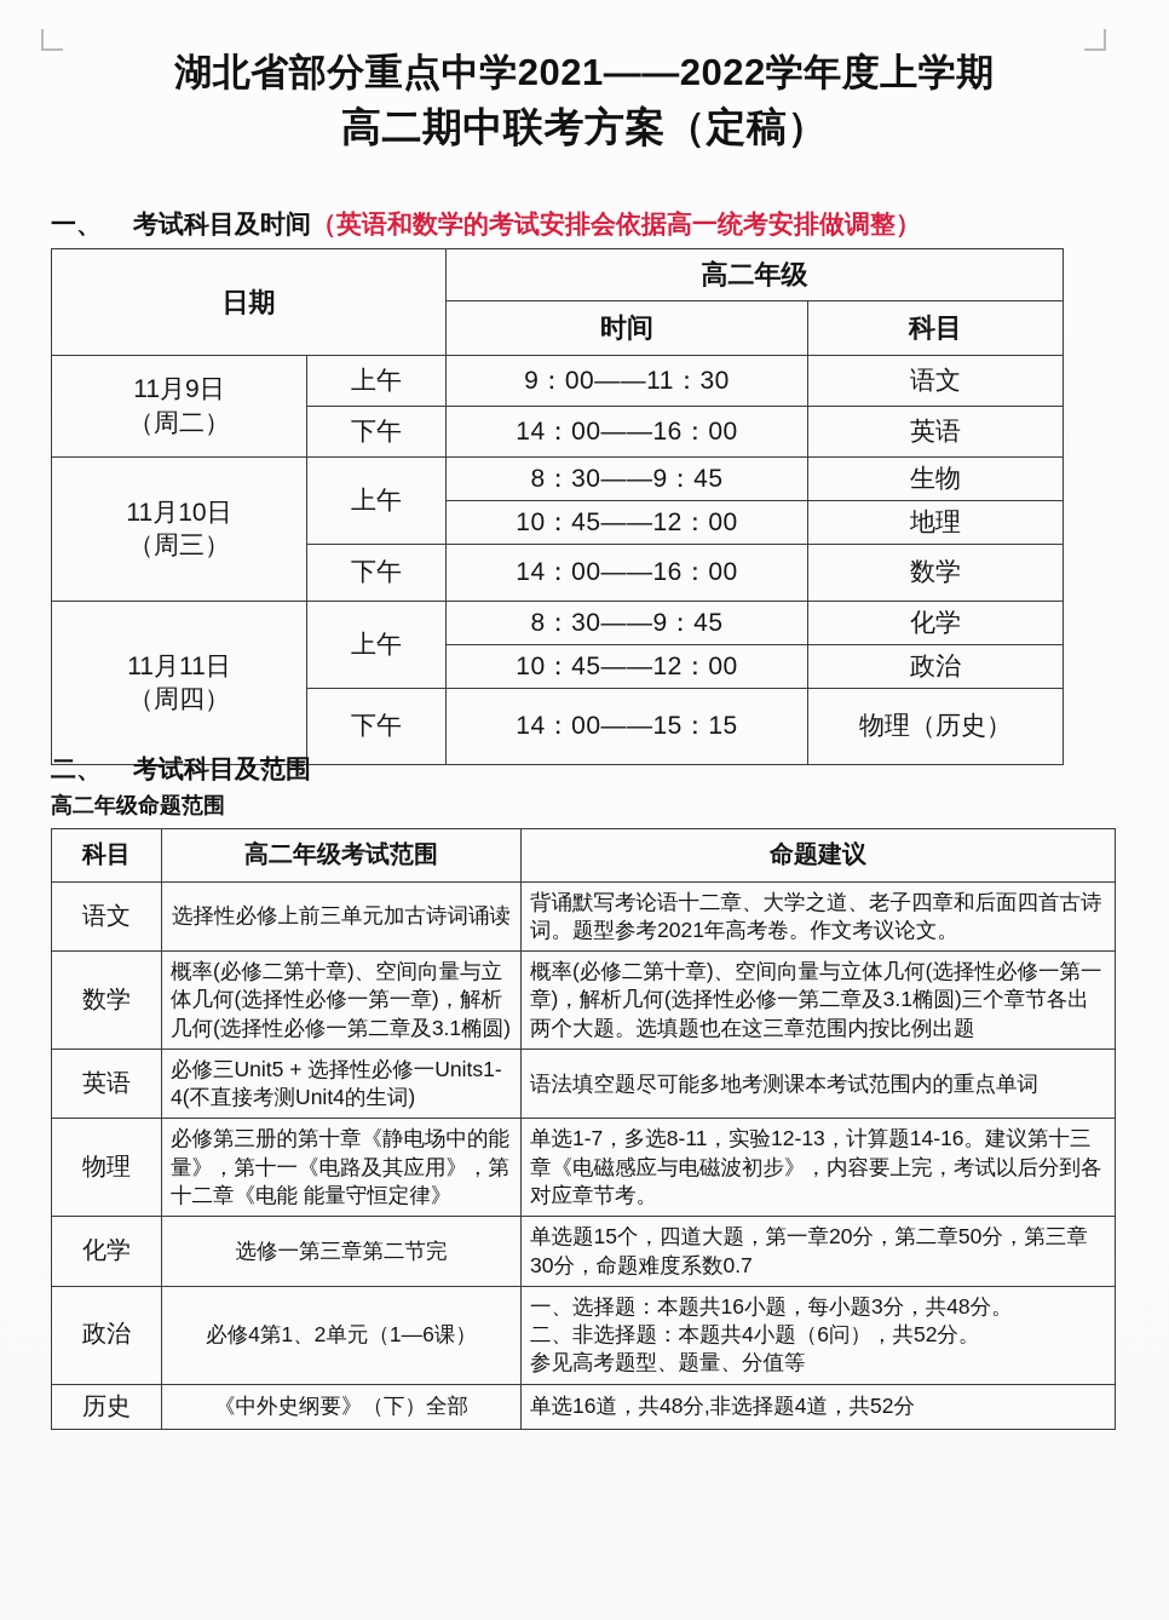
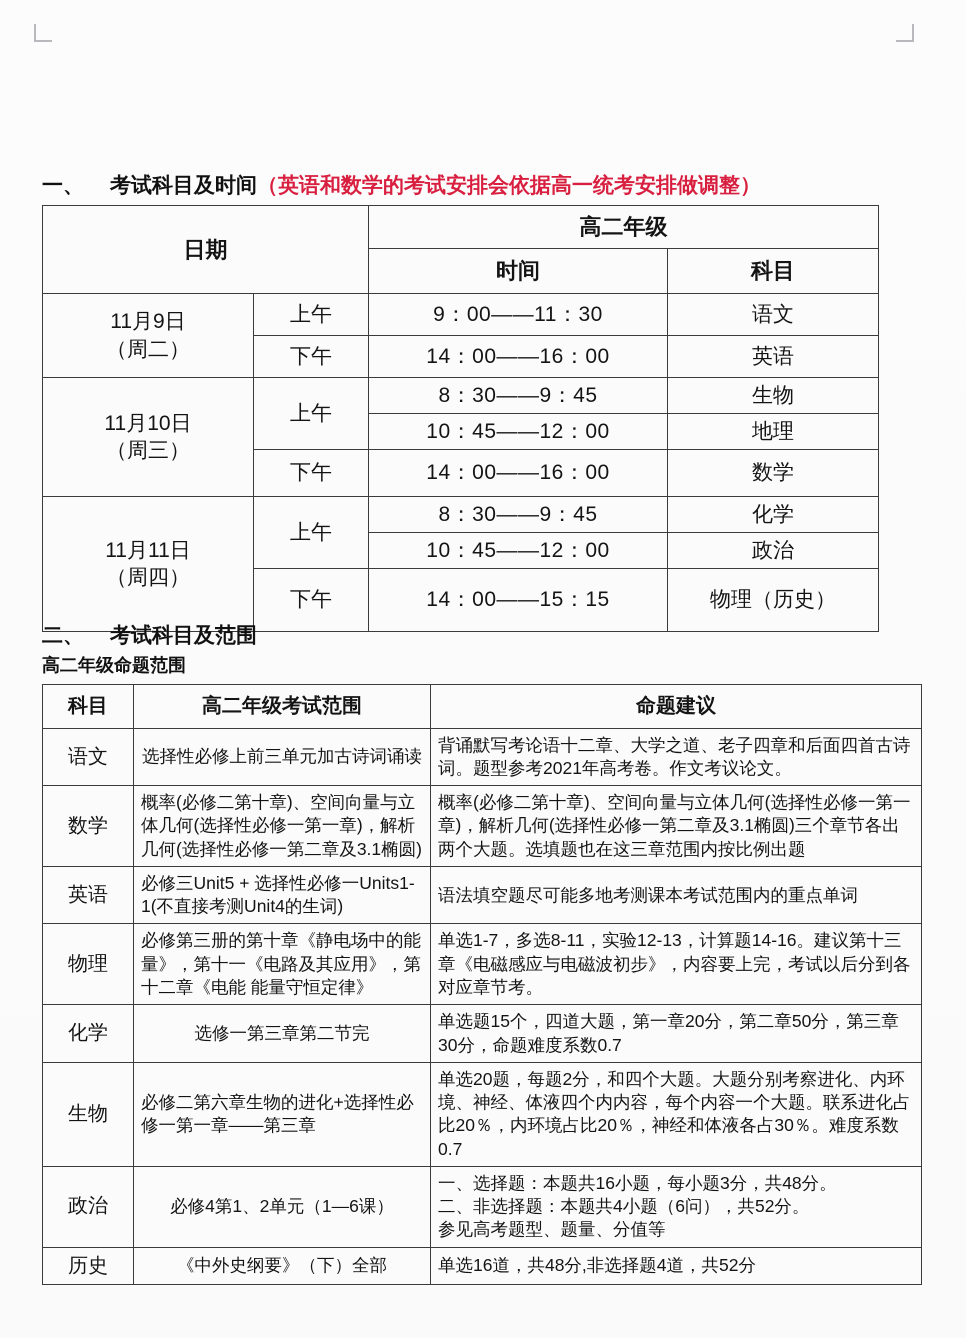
- 湖北省部分重点中学2021——2022学年度上学期
- 高二期中联考方案（定稿）
  一、 考试科目及时间（英语和数学的考试安排会依据高一统考安排做调整）
  日期	高二年级
  时间	科目
  11月9日（周二）	上午	9：00——11：30	语文
  下午	14：00——16：00	英语
  11月10日（周三）	上午	8：30——9：45	生物
  10：45——12：00	地理
  下午	14：00——16：00	数学
  11月11日（周四）	上午	8：30——9：45	化学
  10：45——12：00	政治
  下午	14：00——15：15	物理（历史）
  二、 考试科目及范围
  高二年级命题范围
  科目	高二年级考试范围	命题建议
  语文	选择性必修上前三单元加古诗词诵读	背诵默写考论语十二章、大学之道、老子四章和后面四首古诗词。题型参考2021年高考卷。作文考议论文。
  数学	概率(必修二第十章)、空间向量与立体几何(选择性必修一第一章)，解析几何(选择性必修一第二章及3.1椭圆)	概率(必修二第十章)、空间向量与立体几何(选择性必修一第一章)，解析几何(选择性必修一第二章及3.1椭圆)三个章节各出两个大题。选填题也在这三章范围内按比例出题
- 英语	必修三Unit5 + 选择性必修一Units1-4(不直接考测Unit4的生词)	语法填空题尽可能多地考测课本考试范围内的重点单词
+ 英语	必修三Unit5 + 选择性必修一Units1-1(不直接考测Unit4的生词)	语法填空题尽可能多地考测课本考试范围内的重点单词
  物理	必修第三册的第十章《静电场中的能量》，第十一《电路及其应用》，第十二章《电能 能量守恒定律》	单选1-7，多选8-11，实验12-13，计算题14-16。建议第十三章《电磁感应与电磁波初步》，内容要上完，考试以后分到各对应章节考。
  化学	选修一第三章第二节完	单选题15个，四道大题，第一章20分，第二章50分，第三章30分，命题难度系数0.7
+ 生物	必修二第六章生物的进化+选择性必修一第一章——第三章	单选20题，每题2分，和四个大题。大题分别考察进化、内环境、神经、体液四个内内容，每个内容一个大题。联系进化占比20％，内环境占比20％，神经和体液各占30％。难度系数0.7
  政治	必修4第1、2单元（1—6课）	一、选择题：本题共16小题，每小题3分，共48分。 二、非选择题：本题共4小题（6问），共52分。 参见高考题型、题量、分值等
  历史	《中外史纲要》（下）全部	单选16道，共48分,非选择题4道，共52分
